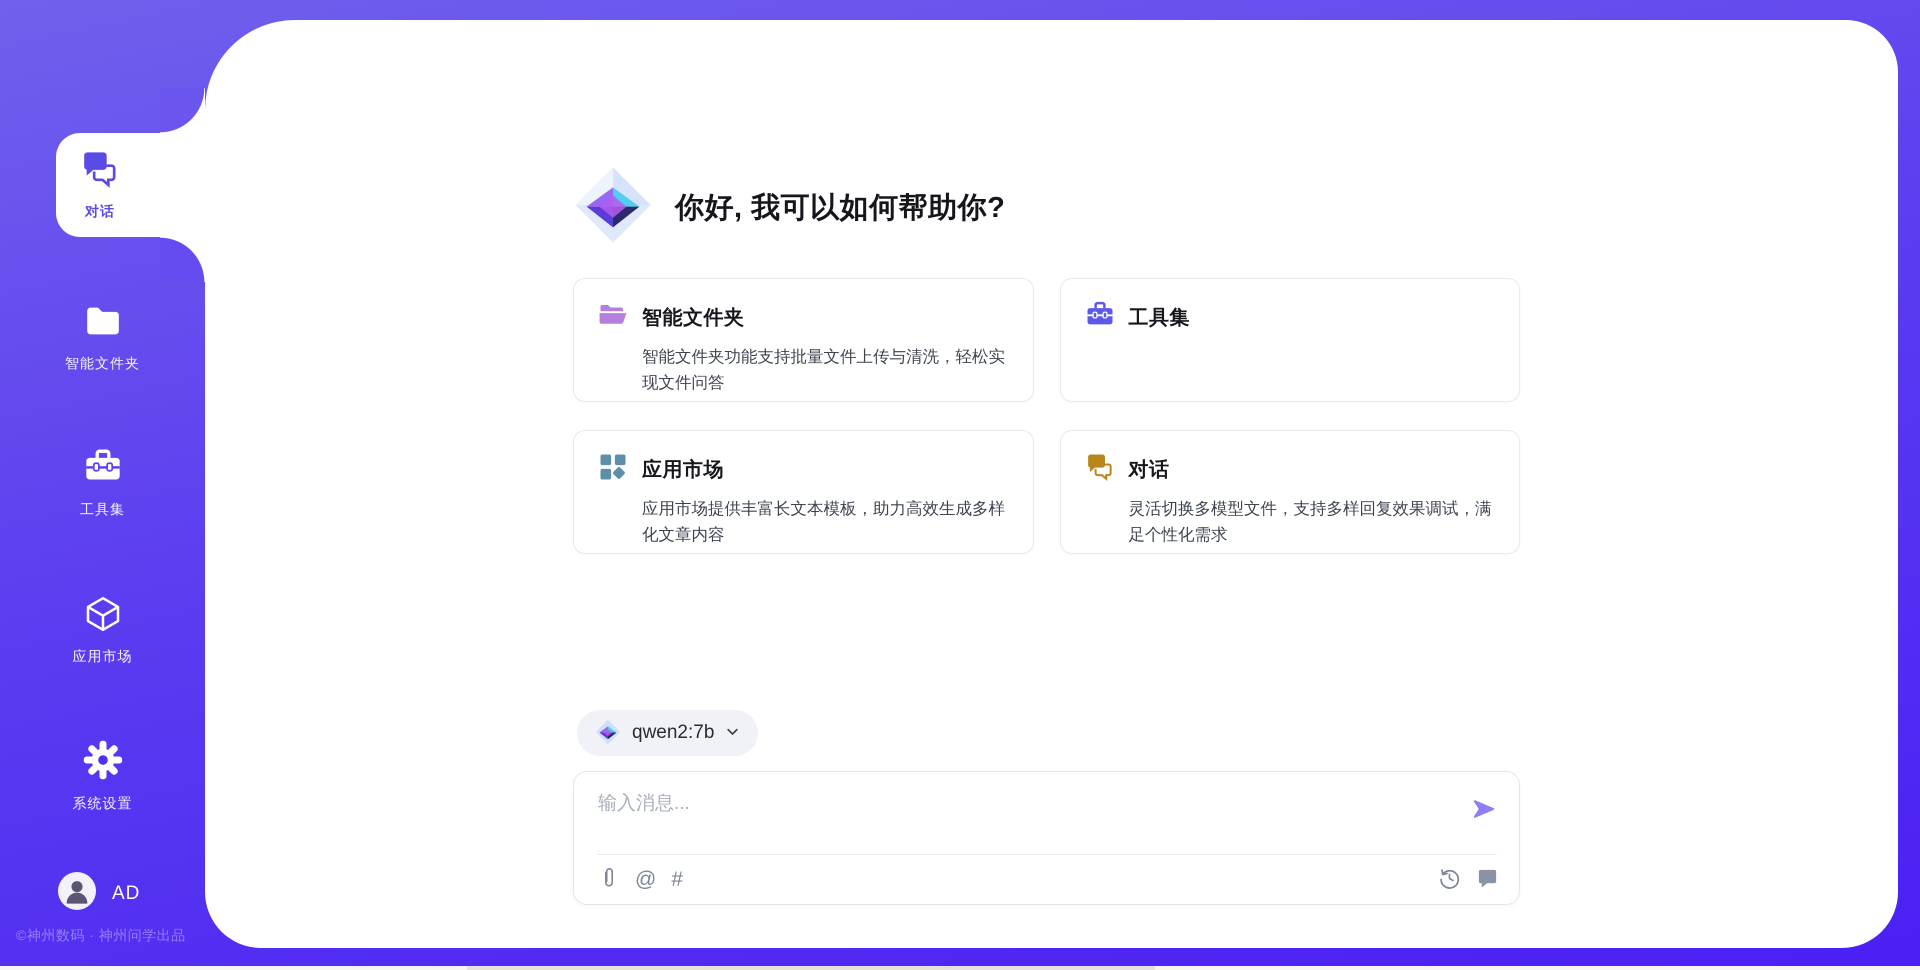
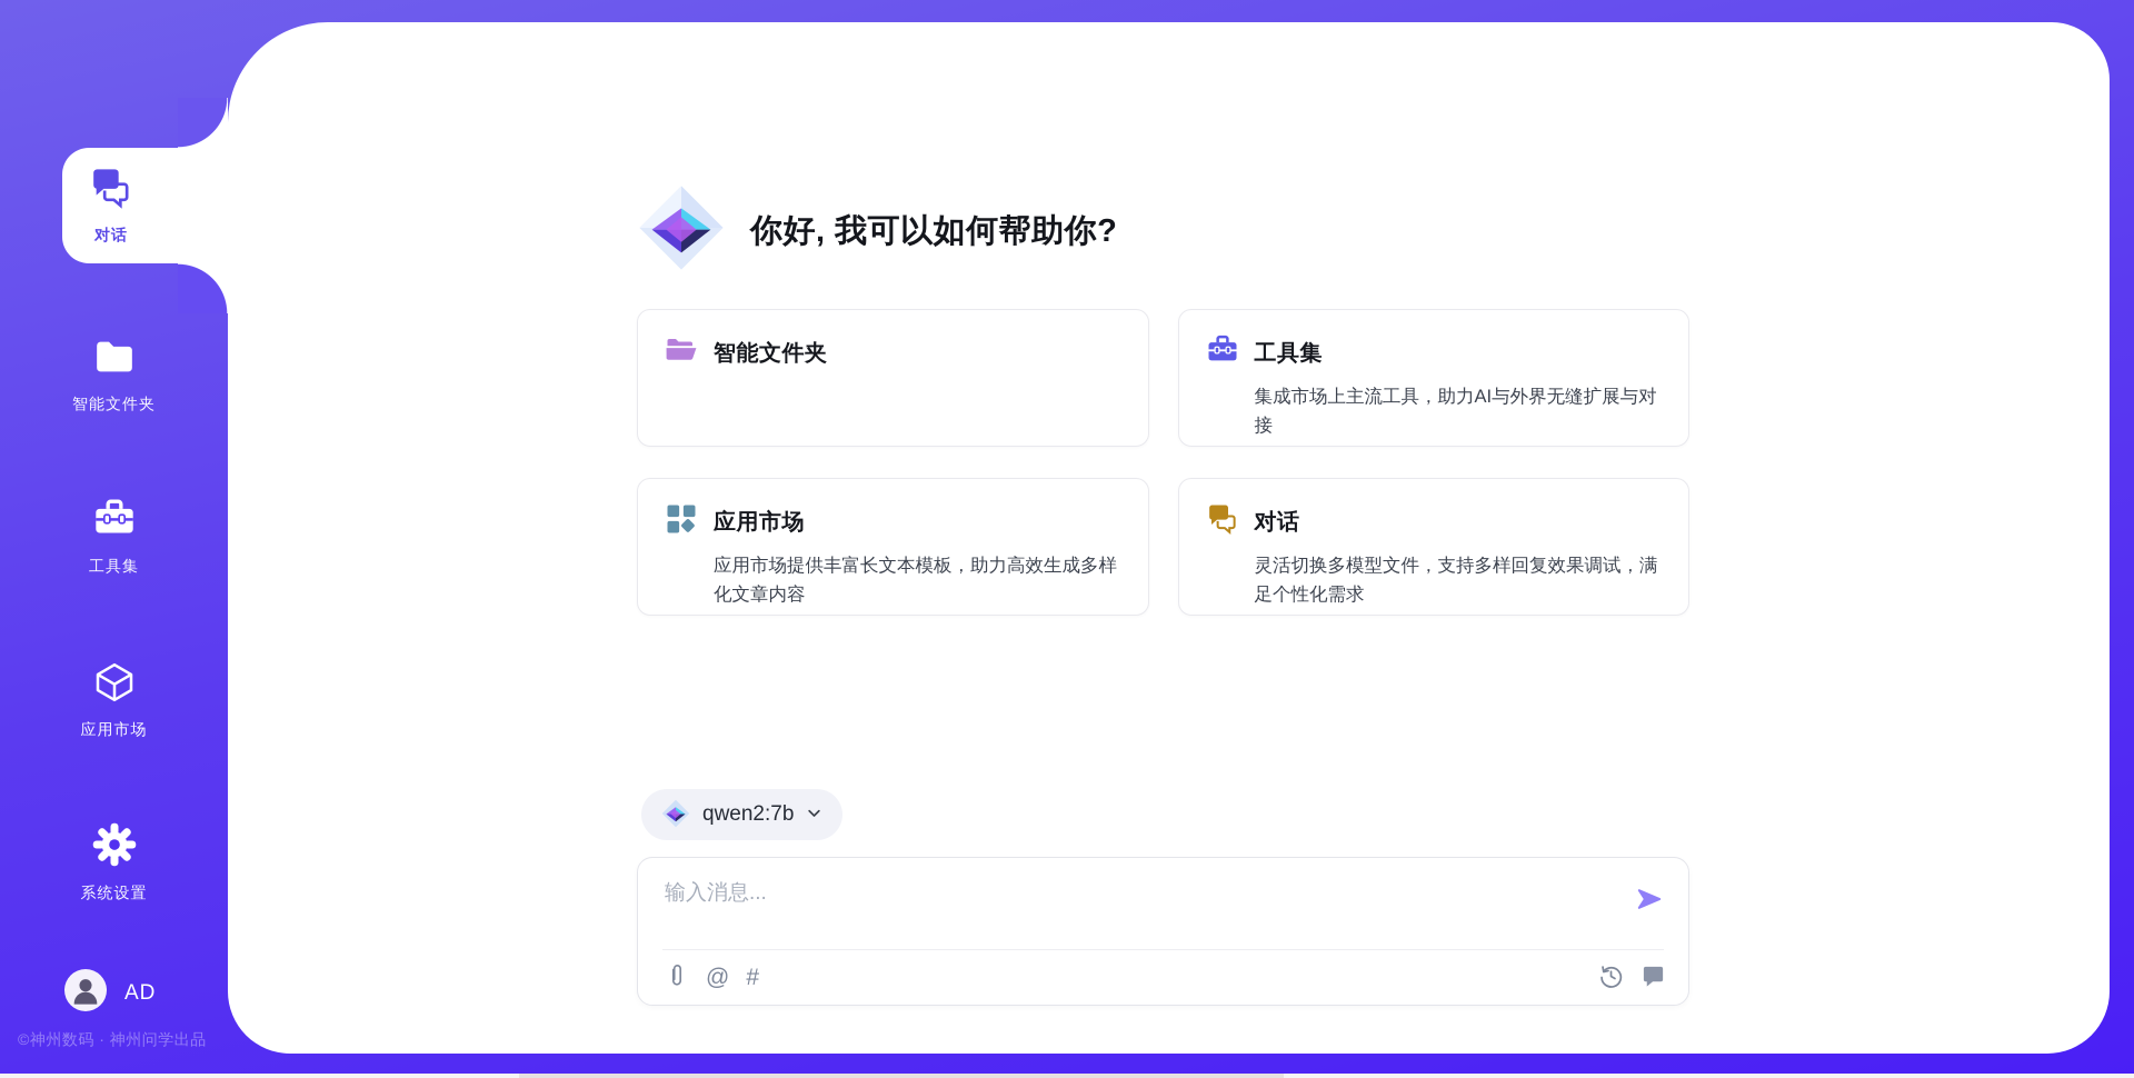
  你好, 我可以如何帮助你?
  智能文件夹
- 智能文件夹功能支持批量文件上传与清洗，轻松实现文件问答
  工具集
+ 集成市场上主流工具，助力AI与外界无缝扩展与对接
  应用市场
  应用市场提供丰富长文本模板，助力高效生成多样化文章内容
  对话
  灵活切换多模型文件，支持多样回复效果调试，满足个性化需求
  qwen2:7b
  输入消息...
  @
  #
  对话
  智能文件夹
  工具集
  应用市场
  系统设置
  AD
  ©神州数码 · 神州问学出品
